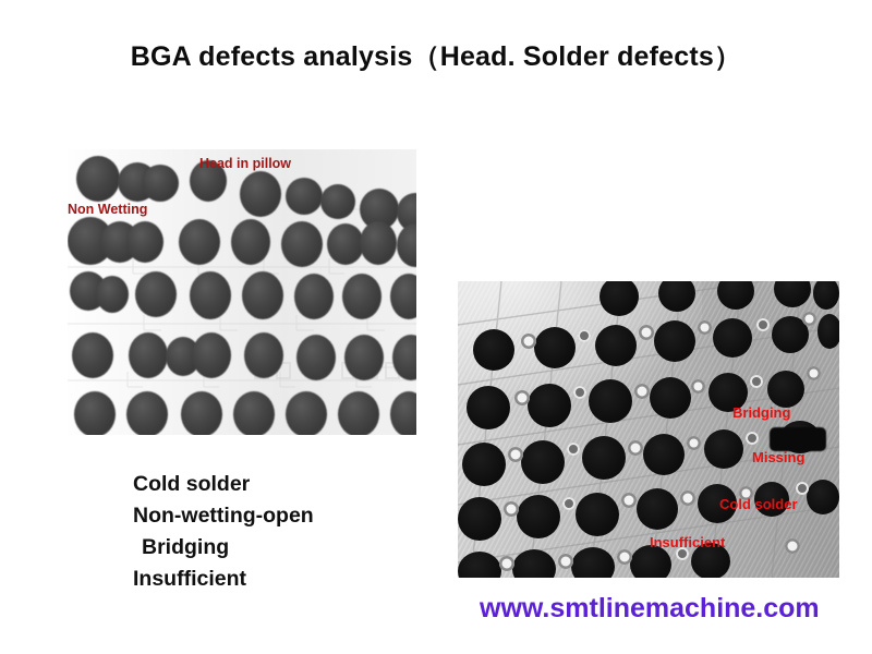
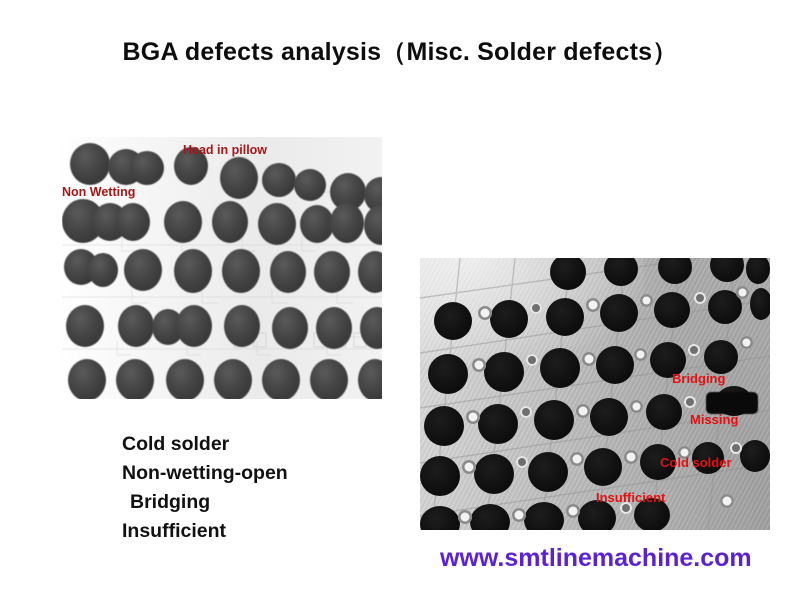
- BGA defects analysis（Head. Solder defects）
+ BGA defects analysis（Misc. Solder defects）
  Head in pillow
  Non Wetting
  Bridging
  Missing
  Cold solder
  Insufficient
  Cold solder
  Non-wetting-open
  Bridging
  Insufficient
  www.smtlinemachine.com
